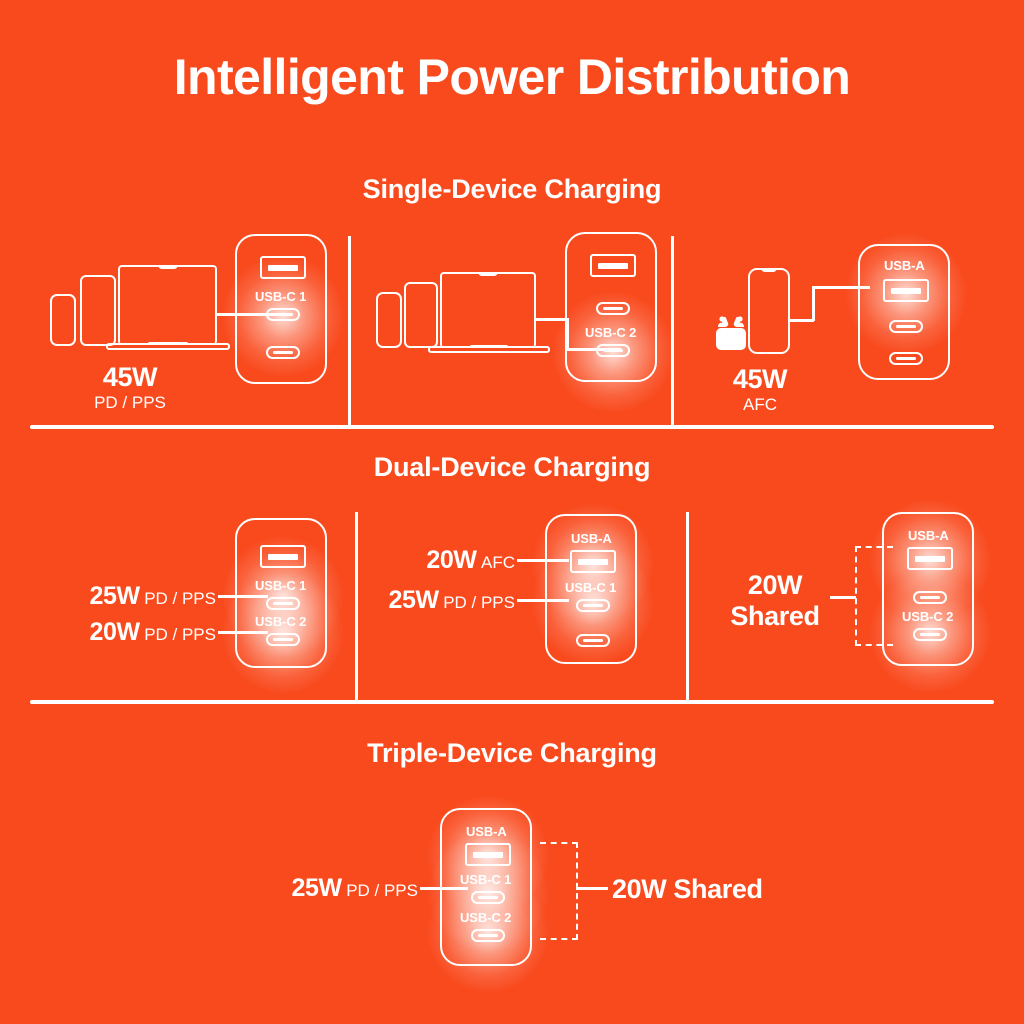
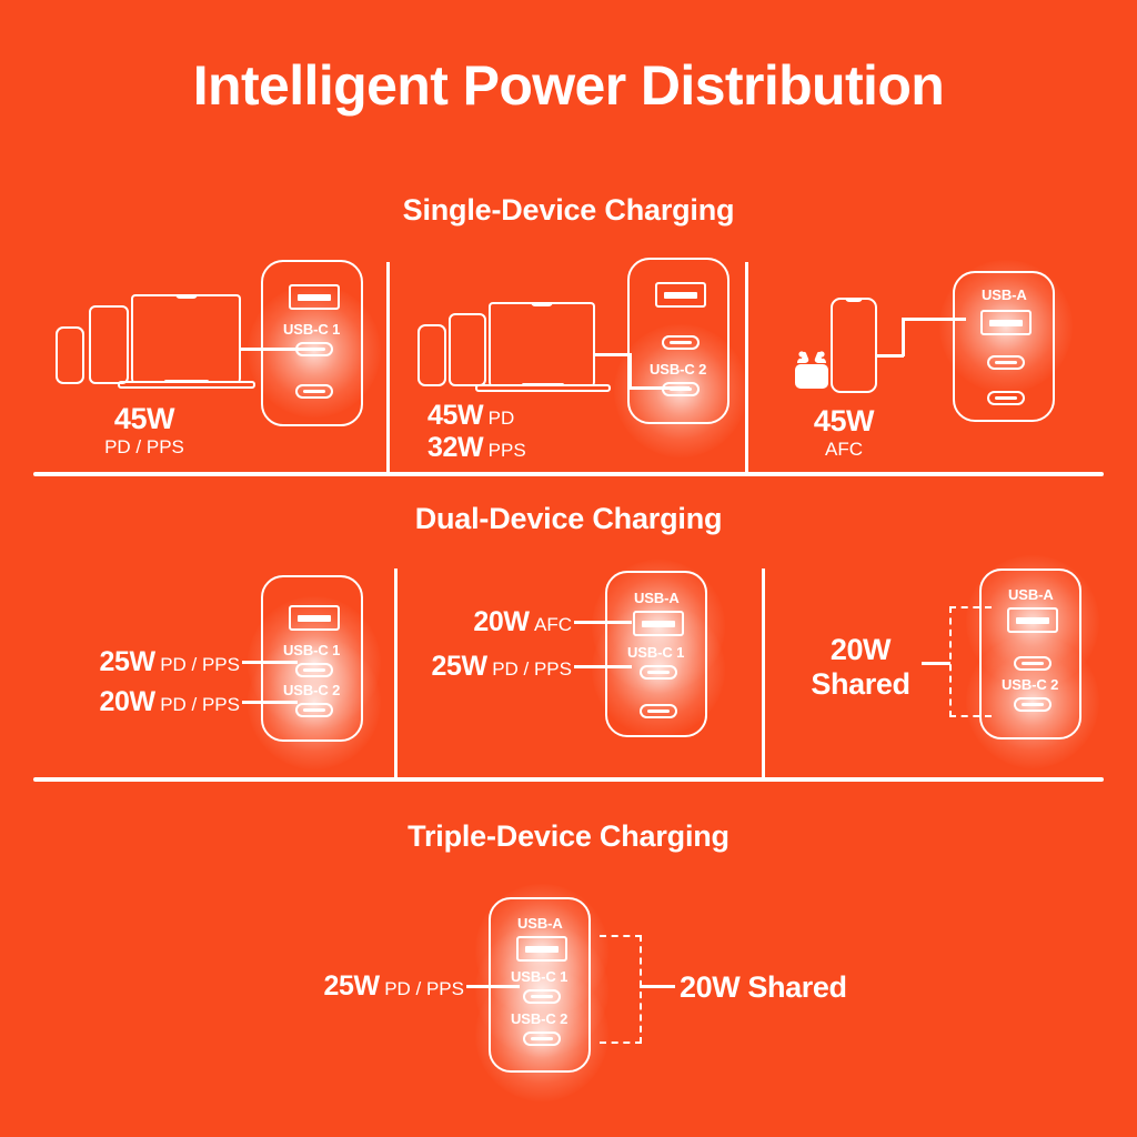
  Intelligent Power Distribution
  Single-Device Charging
  USB-C 1
  45W
  PD / PPS
  USB-C 2
+ 45W PD
+ 32W PPS
  USB-A
  45W
  AFC
  Dual-Device Charging
  25W PD / PPS
  20W PD / PPS
  USB-C 1
  USB-C 2
  20W AFC
  25W PD / PPS
  USB-A
  USB-C 1
  20W
  Shared
  USB-A
  USB-C 2
  Triple-Device Charging
  25W PD / PPS
  USB-A
  USB-C 1
  USB-C 2
  20W Shared
